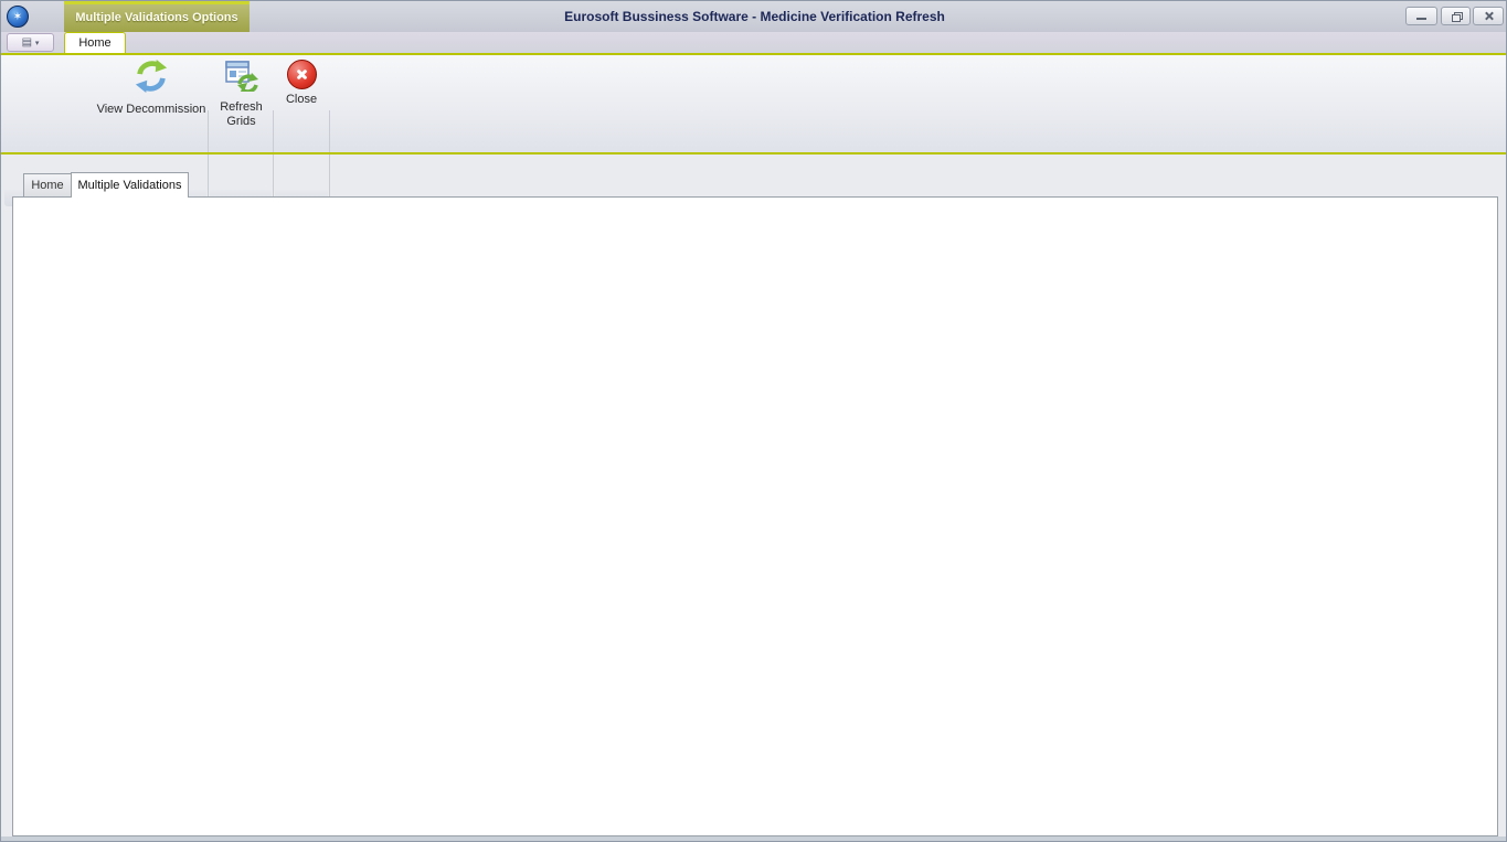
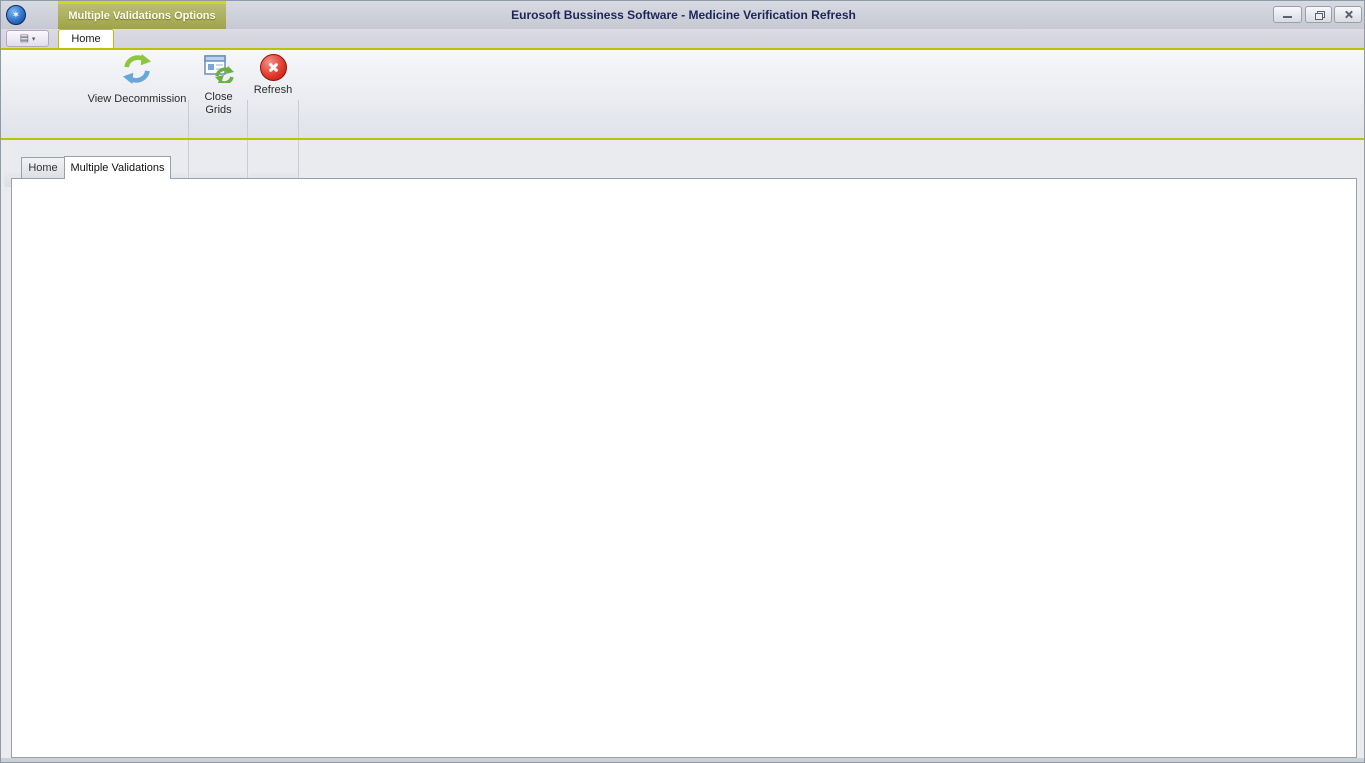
  ✶
  Eurosoft Bussiness Software - Medicine Verification Refresh
  Multiple Validations Options
  Home
  View Decommission
- Refresh
+ Close
  Grids
- Close
+ Refresh
  Home
  Multiple Validations
